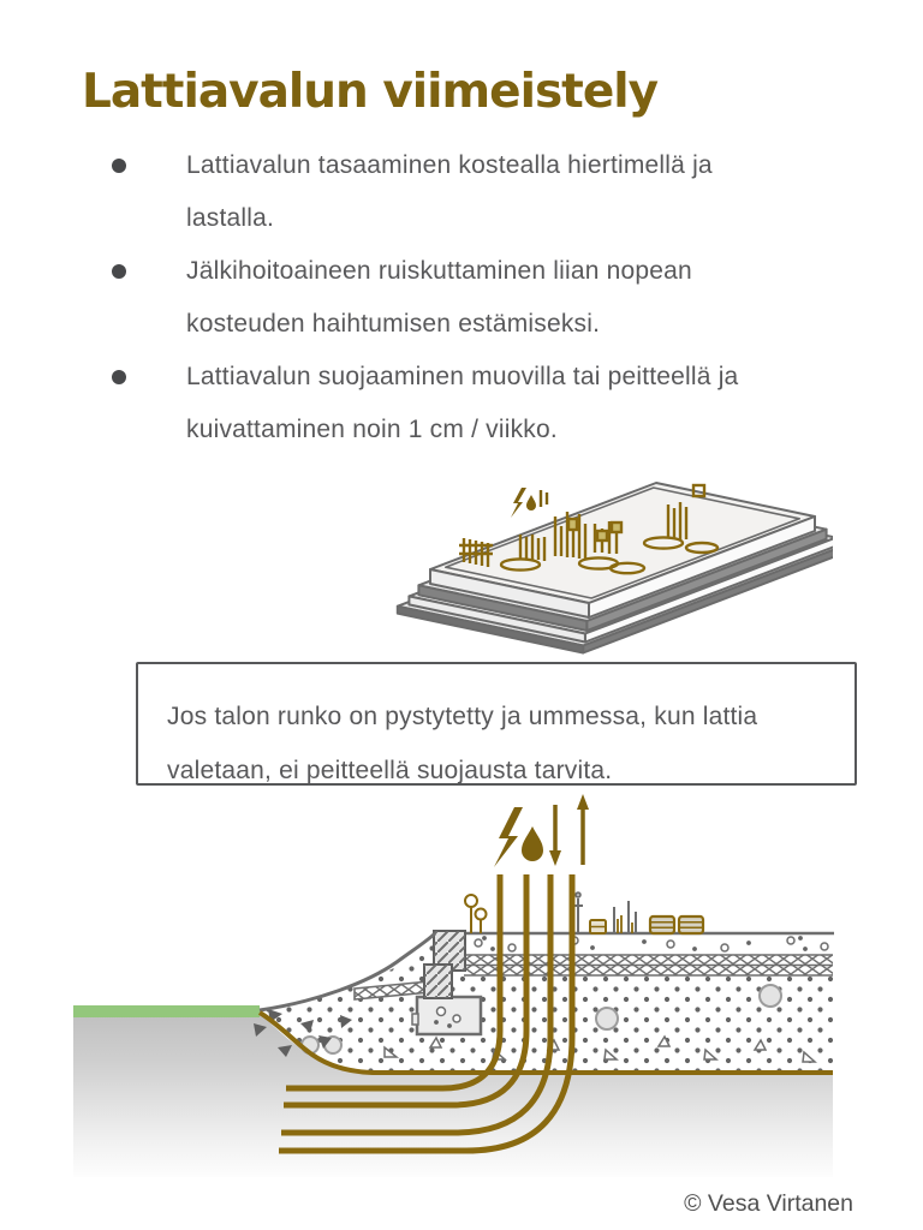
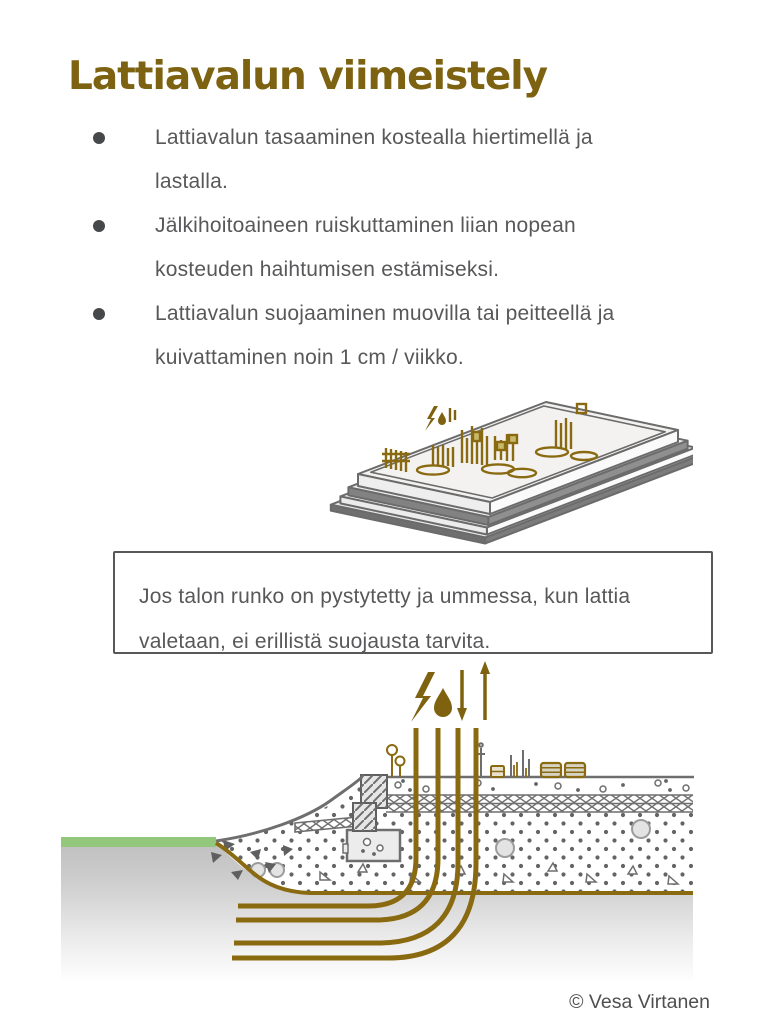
  Lattiavalun viimeistely
  Lattiavalun tasaaminen kostealla hiertimellä ja lastalla.
  Jälkihoitoaineen ruiskuttaminen liian nopean kosteuden haihtumisen estämiseksi.
  Lattiavalun suojaaminen muovilla tai peitteellä ja kuivattaminen noin 1 cm / viikko.
- Jos talon runko on pystytetty ja ummessa, kun lattia valetaan, ei peitteellä suojausta tarvita.
+ Jos talon runko on pystytetty ja ummessa, kun lattia valetaan, ei erillistä suojausta tarvita.
  © Vesa Virtanen
